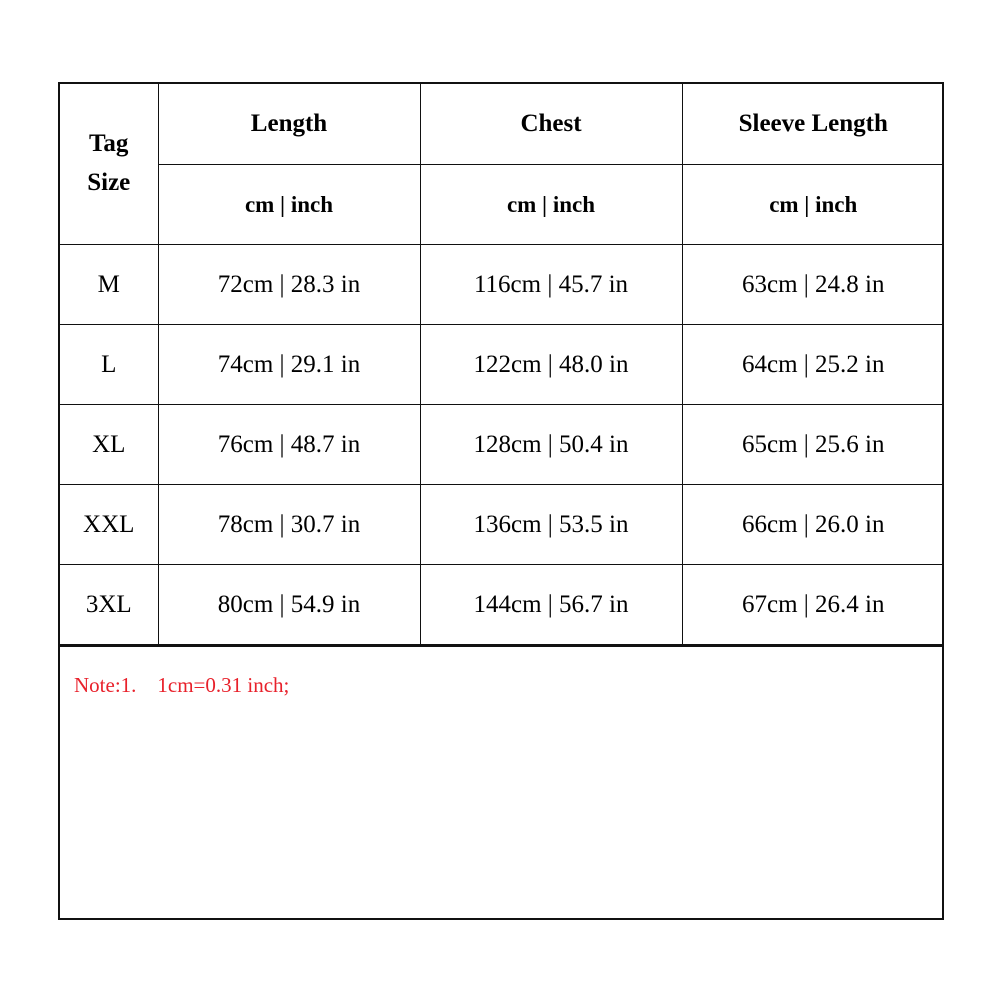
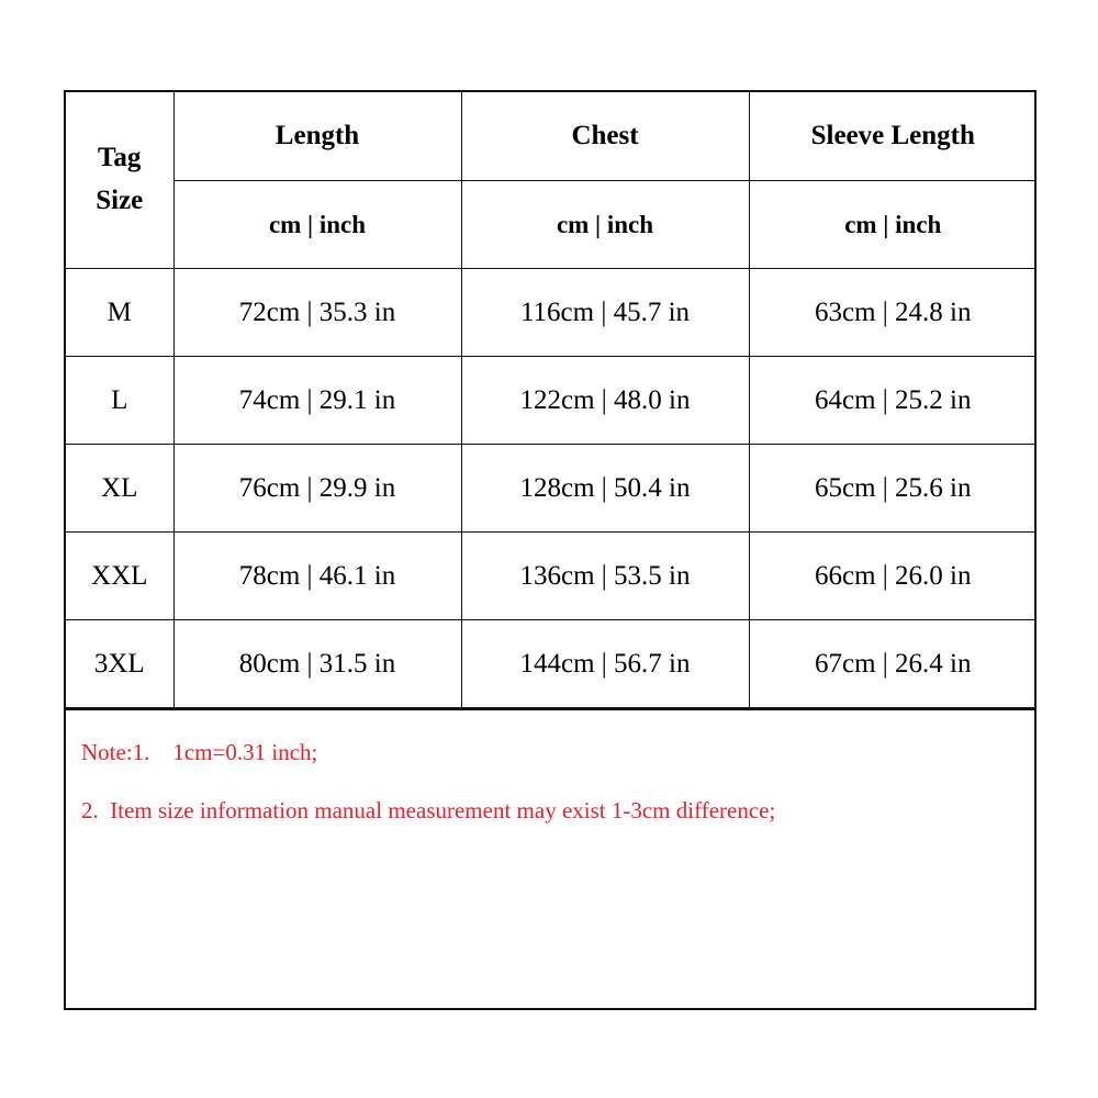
  Tag Size	Length	Chest	Sleeve Length
  cm | inch	cm | inch	cm | inch
- M	72cm | 28.3 in	116cm | 45.7 in	63cm | 24.8 in
+ M	72cm | 35.3 in	116cm | 45.7 in	63cm | 24.8 in
  L	74cm | 29.1 in	122cm | 48.0 in	64cm | 25.2 in
- XL	76cm | 48.7 in	128cm | 50.4 in	65cm | 25.6 in
+ XL	76cm | 29.9 in	128cm | 50.4 in	65cm | 25.6 in
- XXL	78cm | 30.7 in	136cm | 53.5 in	66cm | 26.0 in
+ XXL	78cm | 46.1 in	136cm | 53.5 in	66cm | 26.0 in
- 3XL	80cm | 54.9 in	144cm | 56.7 in	67cm | 26.4 in
+ 3XL	80cm | 31.5 in	144cm | 56.7 in	67cm | 26.4 in
  Note:1. 1cm=0.31 inch;
+ 2. Item size information manual measurement may exist 1-3cm difference;
